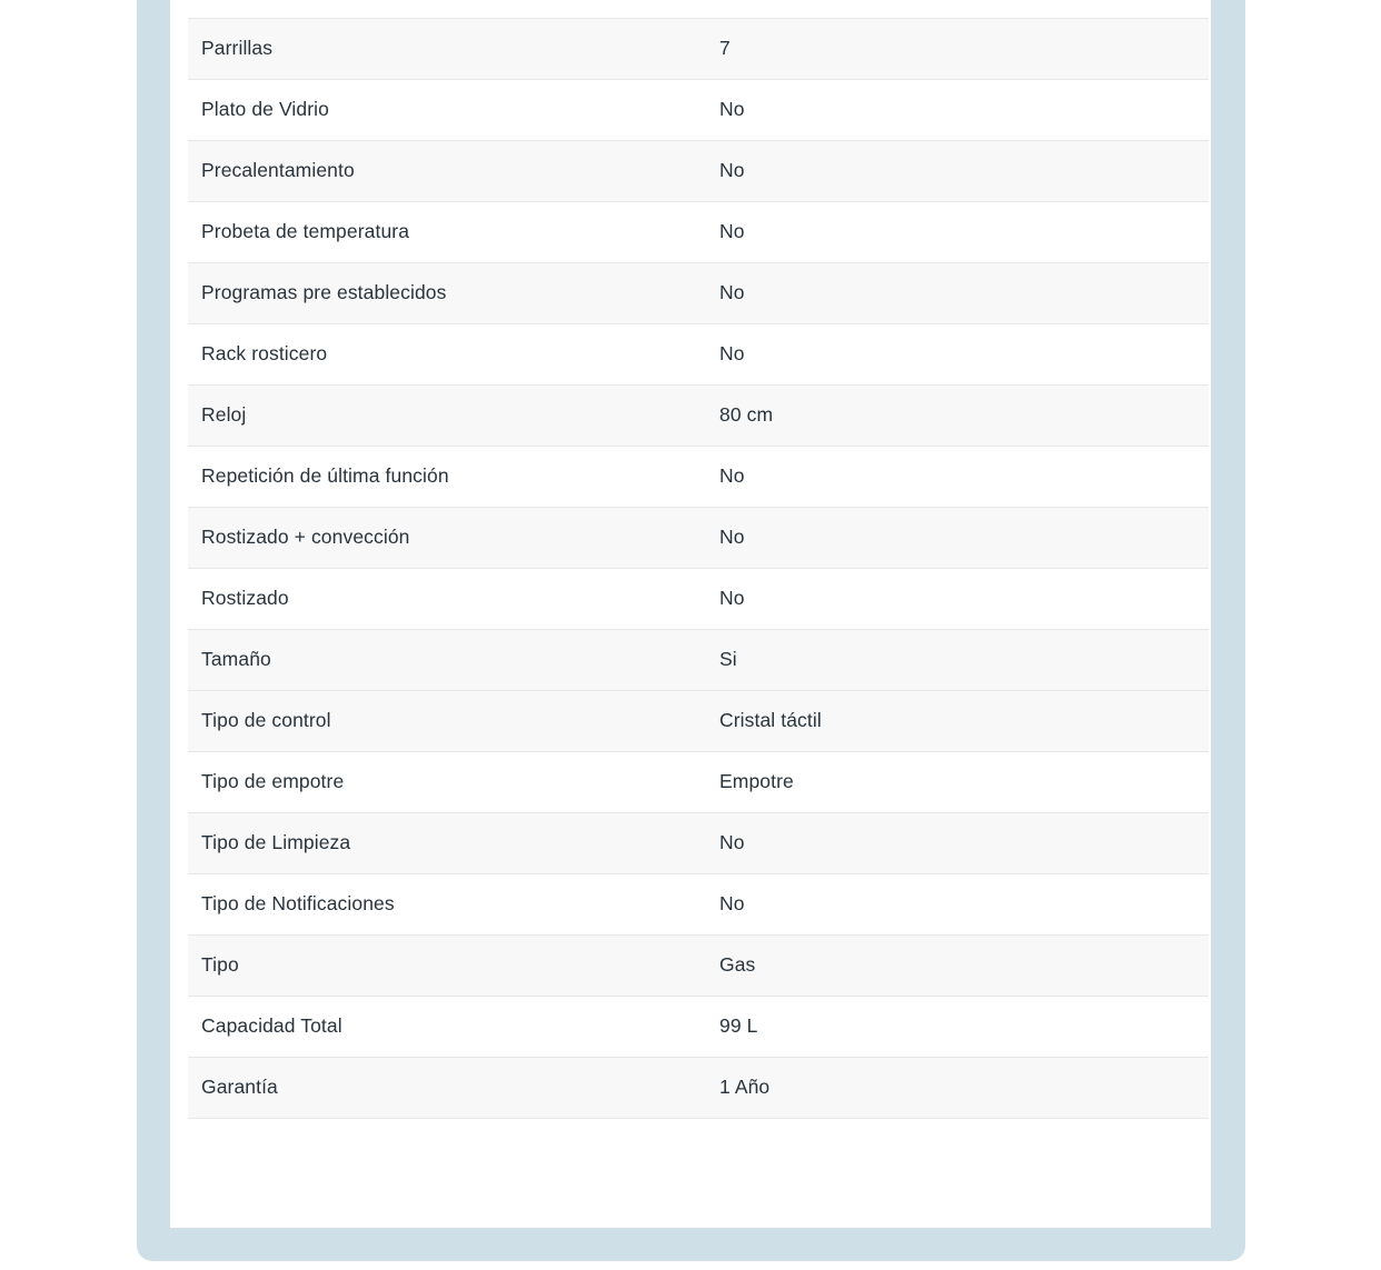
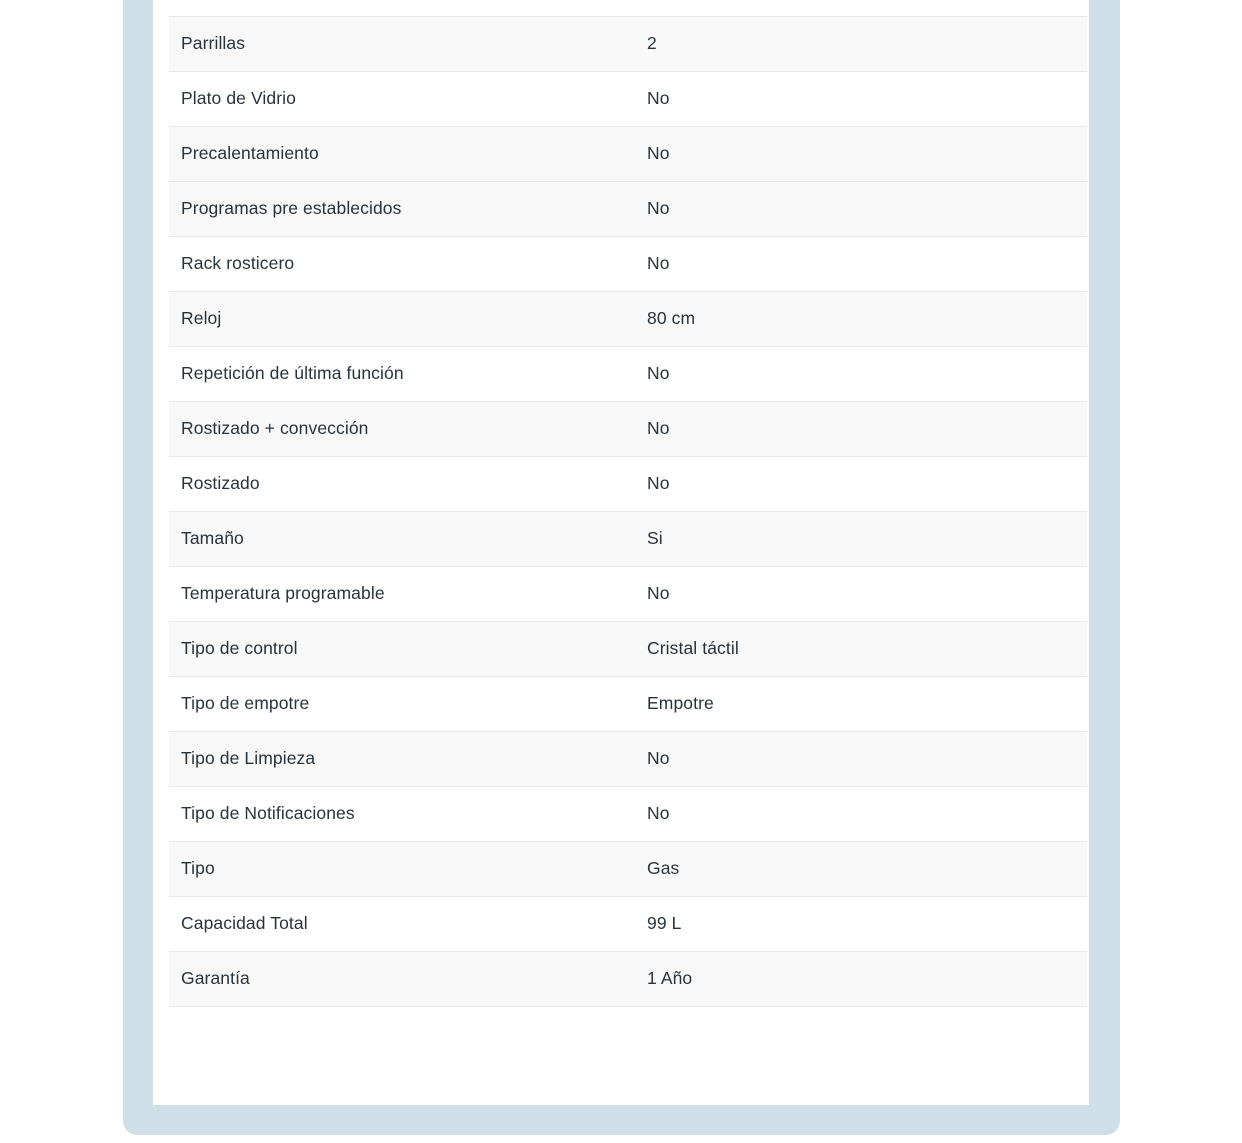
- Parrillas	7
+ Parrillas	2
  Plato de Vidrio	No
  Precalentamiento	No
- Probeta de temperatura	No
  Programas pre establecidos	No
  Rack rosticero	No
  Reloj	80 cm
  Repetición de última función	No
  Rostizado + convección	No
  Rostizado	No
  Tamaño	Si
+ Temperatura programable	No
  Tipo de control	Cristal táctil
  Tipo de empotre	Empotre
  Tipo de Limpieza	No
  Tipo de Notificaciones	No
  Tipo	Gas
  Capacidad Total	99 L
  Garantía	1 Año
